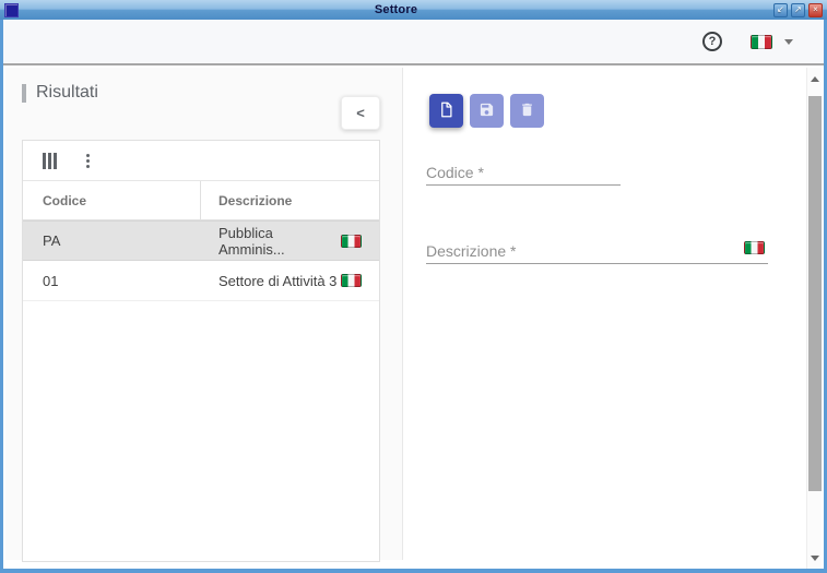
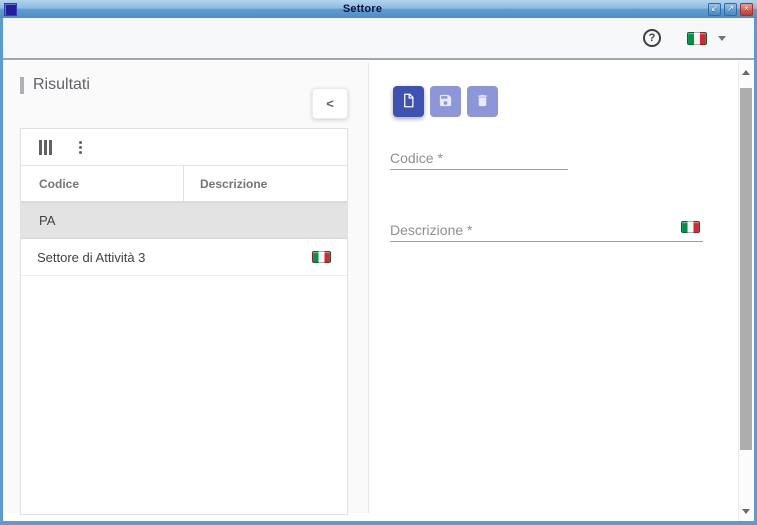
  Settore
  ↙
  ↗
  ×
  ?
  Risultati
  <
  Codice
  Descrizione
  PA
- Pubblica Amminis...
- 01
  Settore di Attività 3
  Codice *
  Descrizione *
